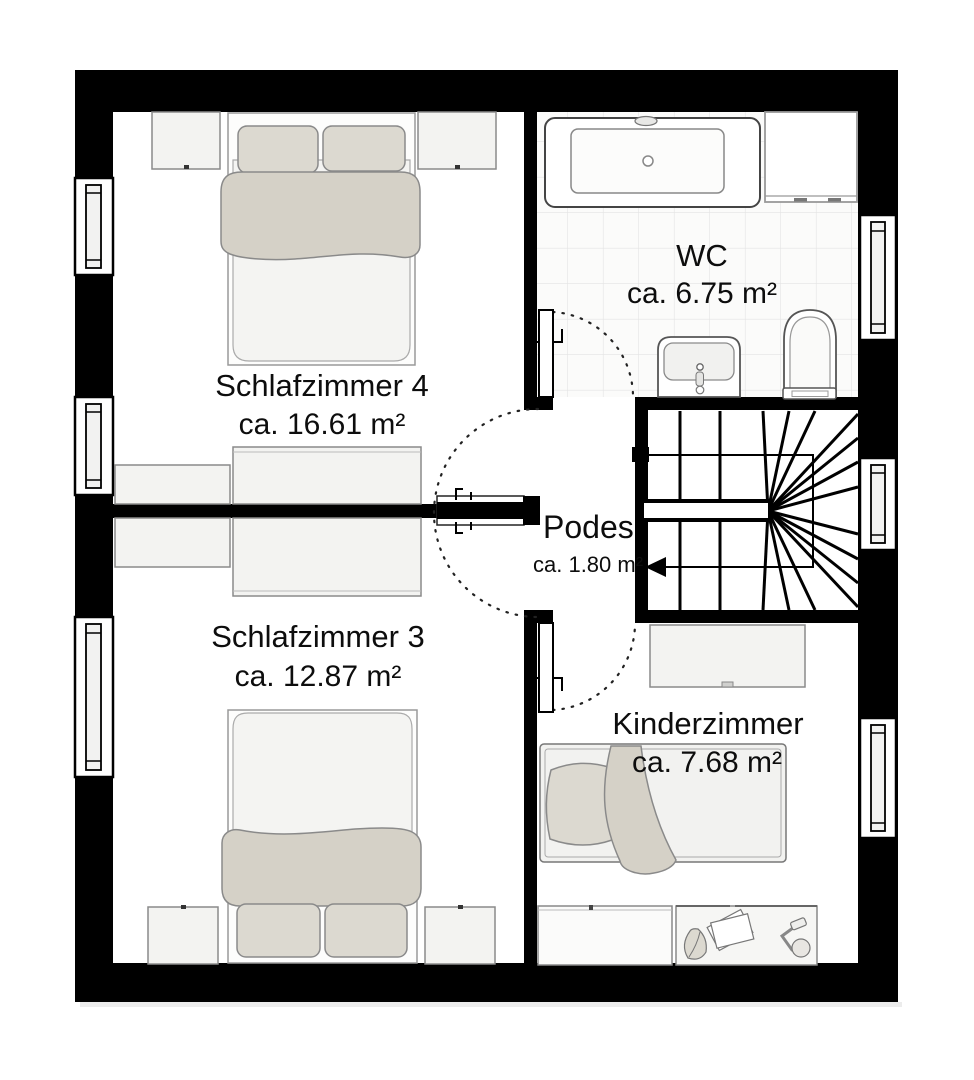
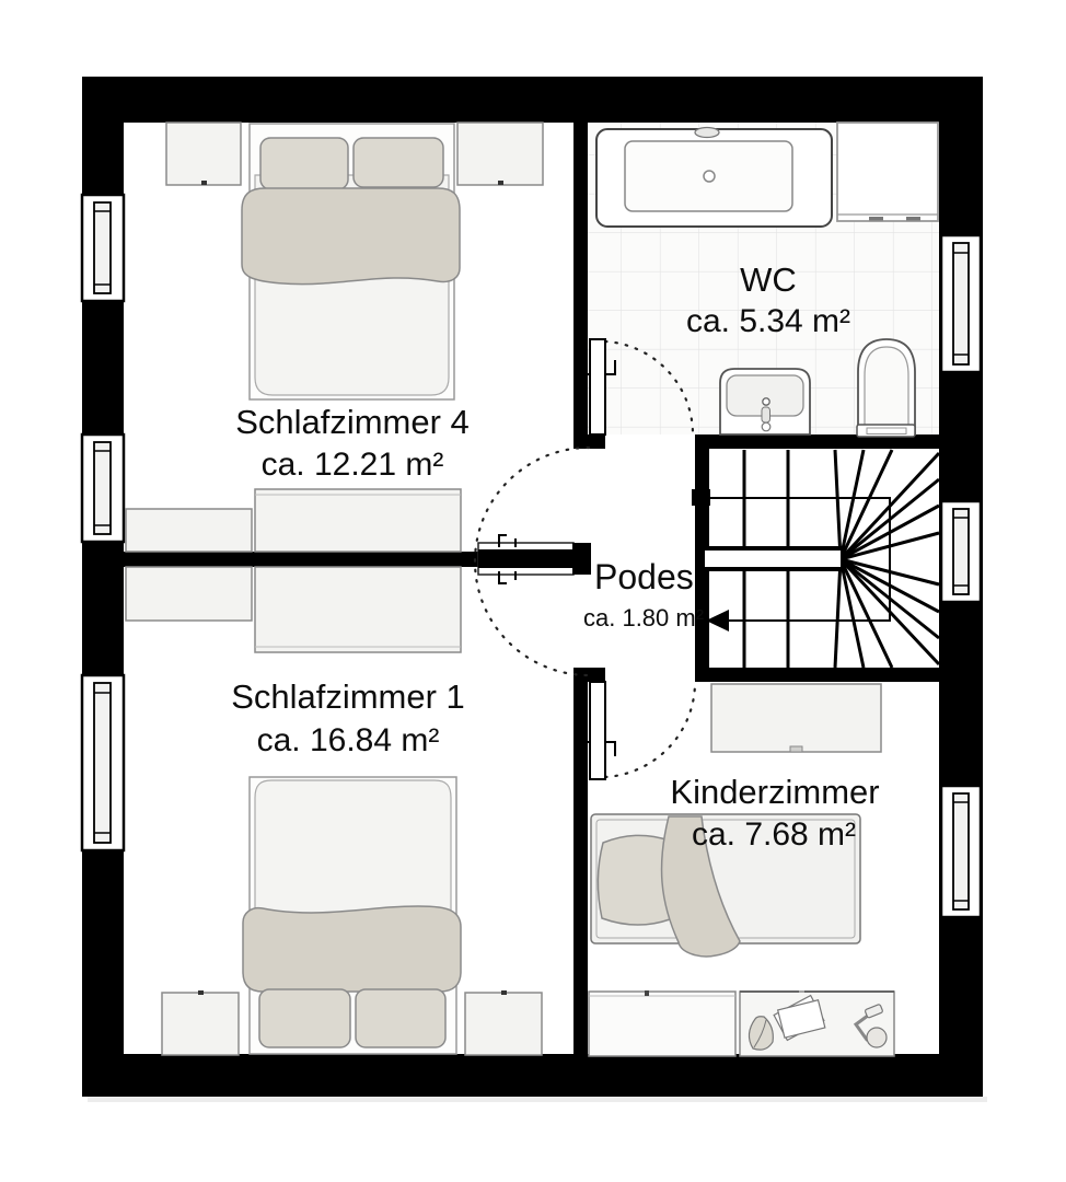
  Schlafzimmer 4
- ca. 16.61 m²
+ ca. 12.21 m²
- Schlafzimmer 3
+ Schlafzimmer 1
- ca. 12.87 m²
+ ca. 16.84 m²
  WC
- ca. 6.75 m²
+ ca. 5.34 m²
  Kinderzimmer
  ca. 7.68 m²
  Podes
  ca. 1.80 m²
